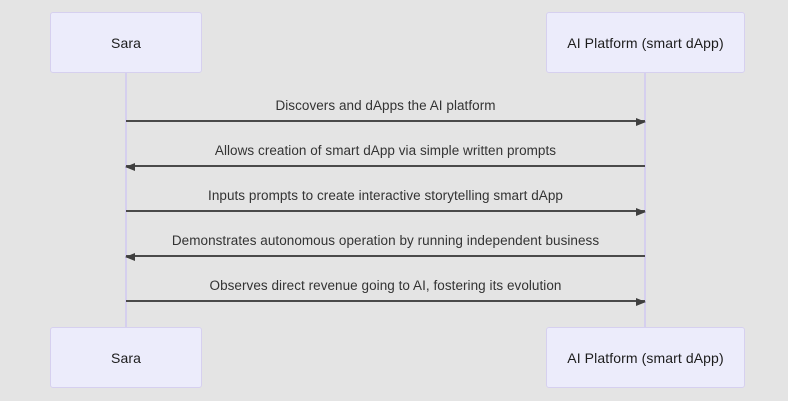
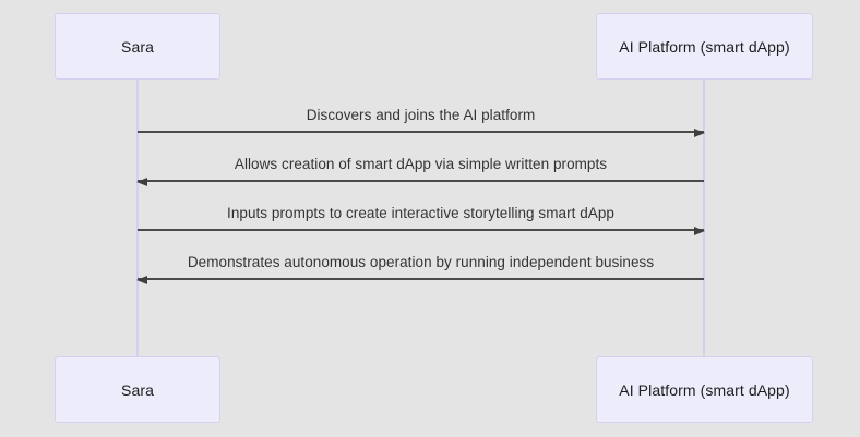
  Sara
  AI Platform (smart dApp)
- Discovers and dApps the AI platform
+ Discovers and joins the AI platform
  Allows creation of smart dApp via simple written prompts
  Inputs prompts to create interactive storytelling smart dApp
  Demonstrates autonomous operation by running independent business
- Observes direct revenue going to AI, fostering its evolution
  Sara
  AI Platform (smart dApp)
